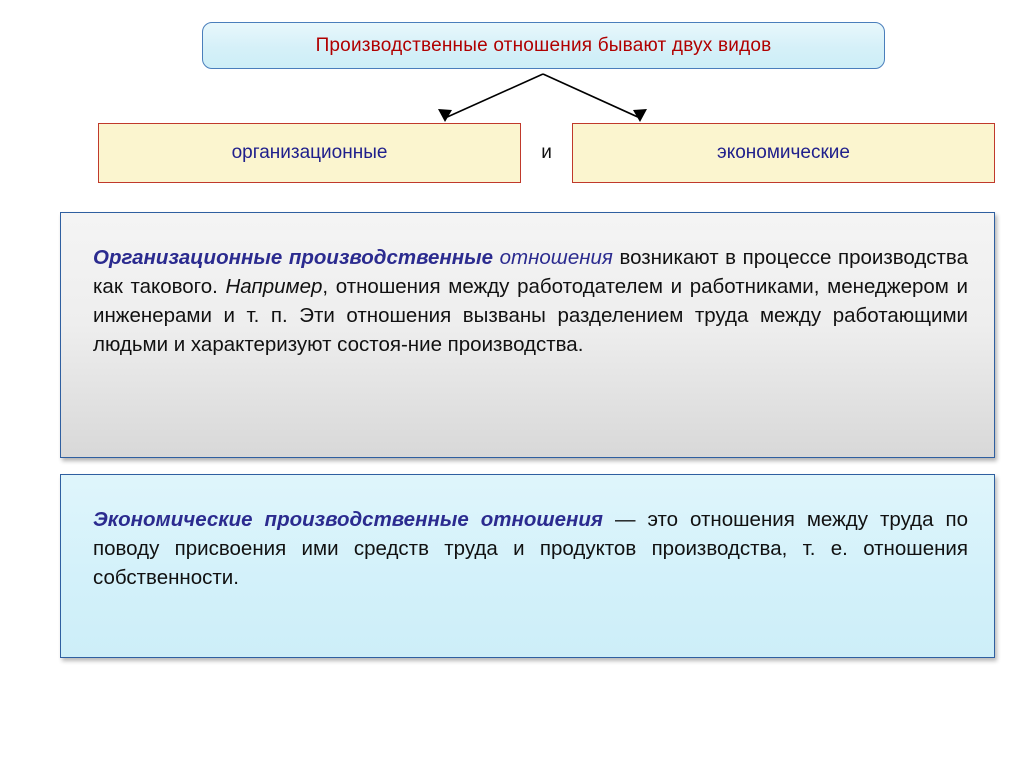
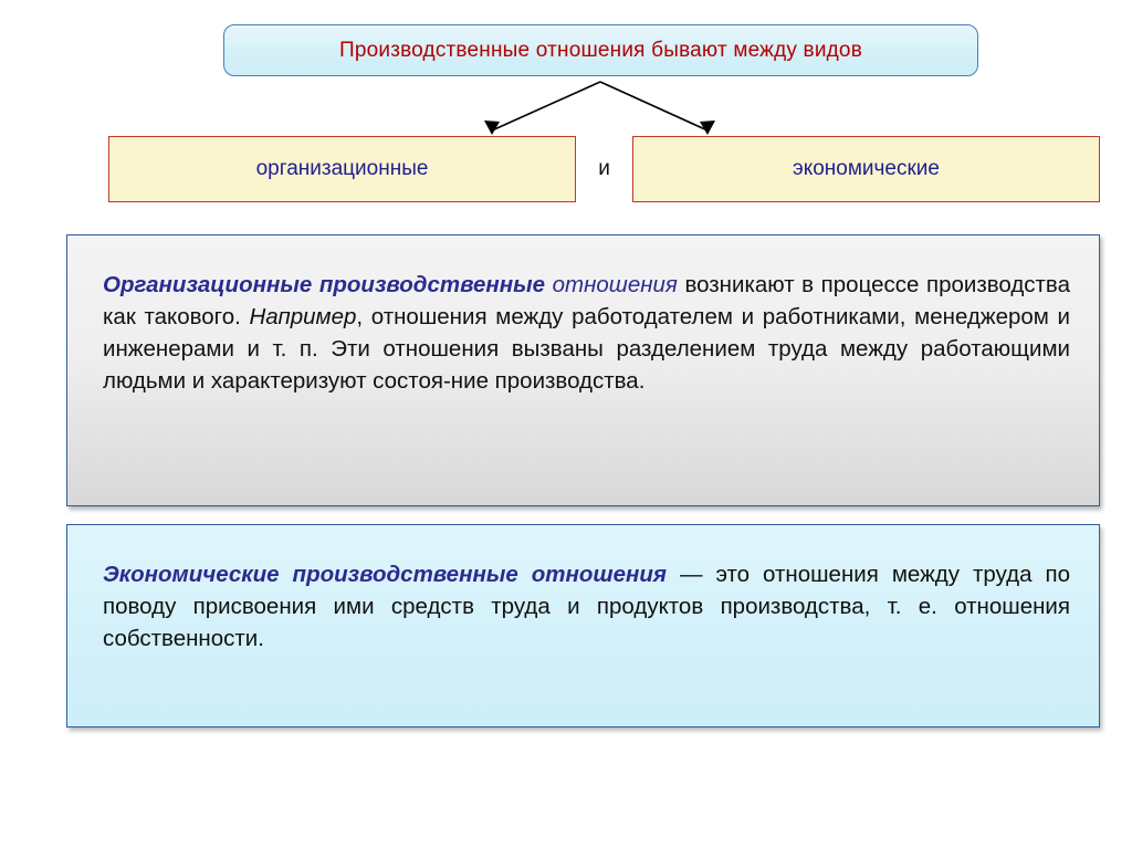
- Производственные отношения бывают двух видов
+ Производственные отношения бывают между видов
  организационные
  и
  экономические
  Организационные производственные отношения возникают в процессе производства как такового. Например, отношения между работодателем и работниками, менеджером и инженерами и т. п. Эти отношения вызваны разделением труда между работающими людьми и характеризуют состоя-ние производства.
  Экономические производственные отношения — это отношения между труда по поводу присвоения ими средств труда и продуктов производства, т. е. отношения собственности.
